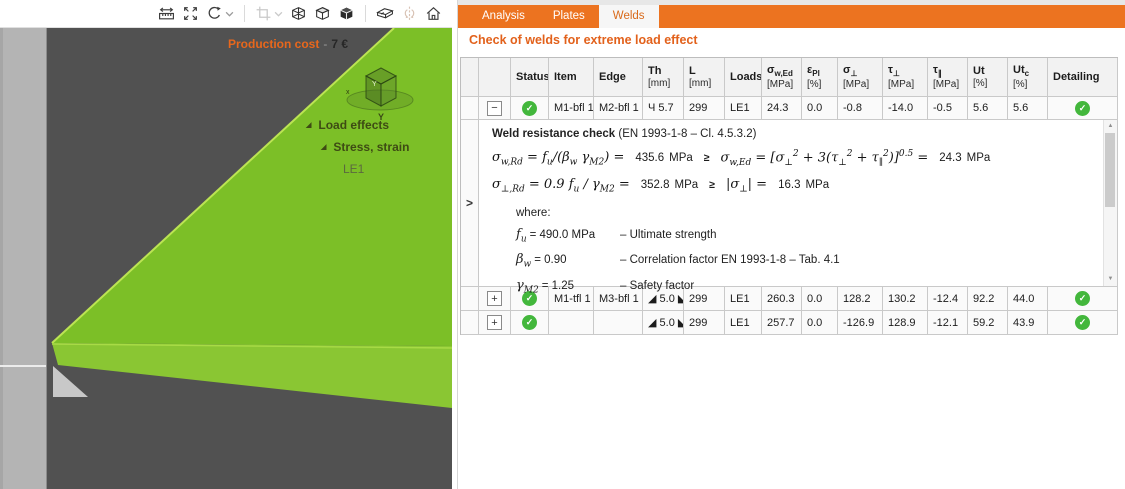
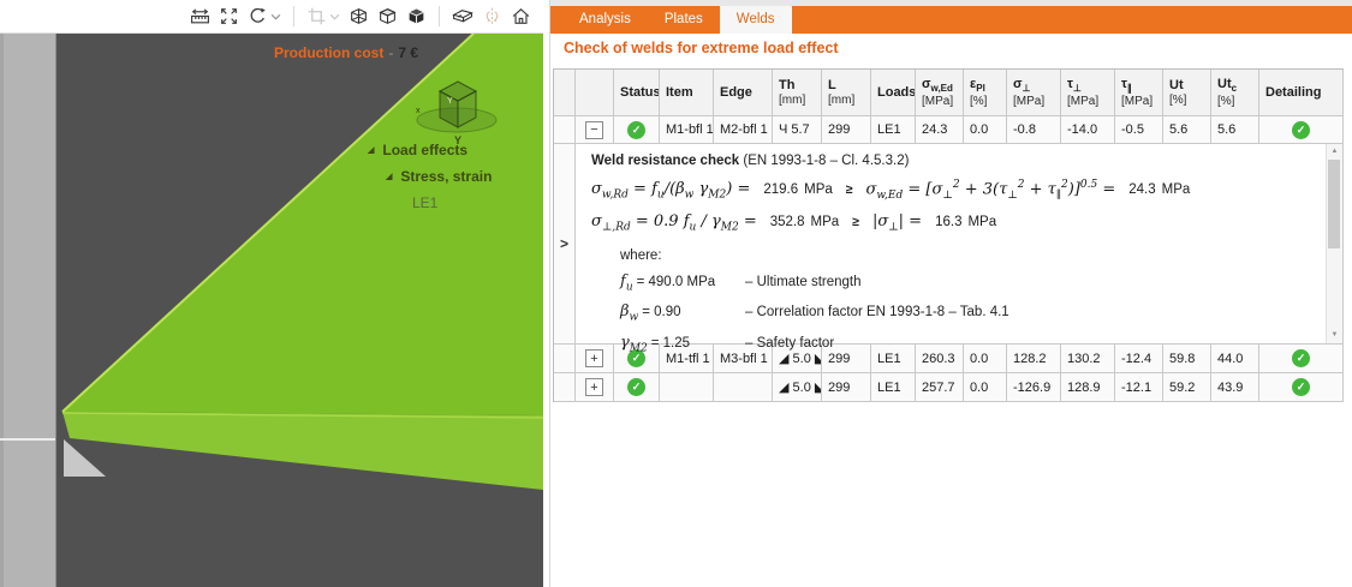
  Y
  Production cost - 7 €
  Load effects
  Stress, strain
  LE1
  Analysis
  Plates
  Welds
  Check of welds for extreme load effect
  Status
  Item
  Edge
  Th
  [mm]
  L
  [mm]
  Loads
  σw,Ed
  [MPa]
  εPl
  [%]
  σ⊥
  [MPa]
  τ⊥
  [MPa]
  τ∥
  [MPa]
  Ut
  [%]
  Utc
  [%]
  Detailing
  −
  ✓
  M1-bfl 1
  M2-bfl 1
  Ч 5.7
  299
  LE1
  24.3
  0.0
  -0.8
  -14.0
  -0.5
  5.6
  5.6
  ✓
  >
  Weld resistance check (EN 1993-1-8 – Cl. 4.5.3.2)
  σw,Rd = fu/(βw γM2) =
- 435.6
+ 219.6
  MPa
  ≥
  σw,Ed = [σ⊥2 + 3(τ⊥2 + τ∥2)]0.5 =
  24.3
  MPa
  σ⊥,Rd = 0.9 fu / γM2 =
  352.8
  MPa
  ≥
  |σ⊥| =
  16.3
  MPa
  where:
  fu = 490.0 MPa
  – Ultimate strength
  βw = 0.90
  – Correlation factor EN 1993-1-8 – Tab. 4.1
  γM2 = 1.25
  – Safety factor
  +
  ✓
  M1-tfl 1
  M3-bfl 1
  ◢ 5.0 ◣
  299
  LE1
  260.3
  0.0
  128.2
  130.2
  -12.4
- 92.2
+ 59.8
  44.0
  ✓
  +
  ✓
  ◢ 5.0 ◣
  299
  LE1
  257.7
  0.0
  -126.9
  128.9
  -12.1
  59.2
  43.9
  ✓
